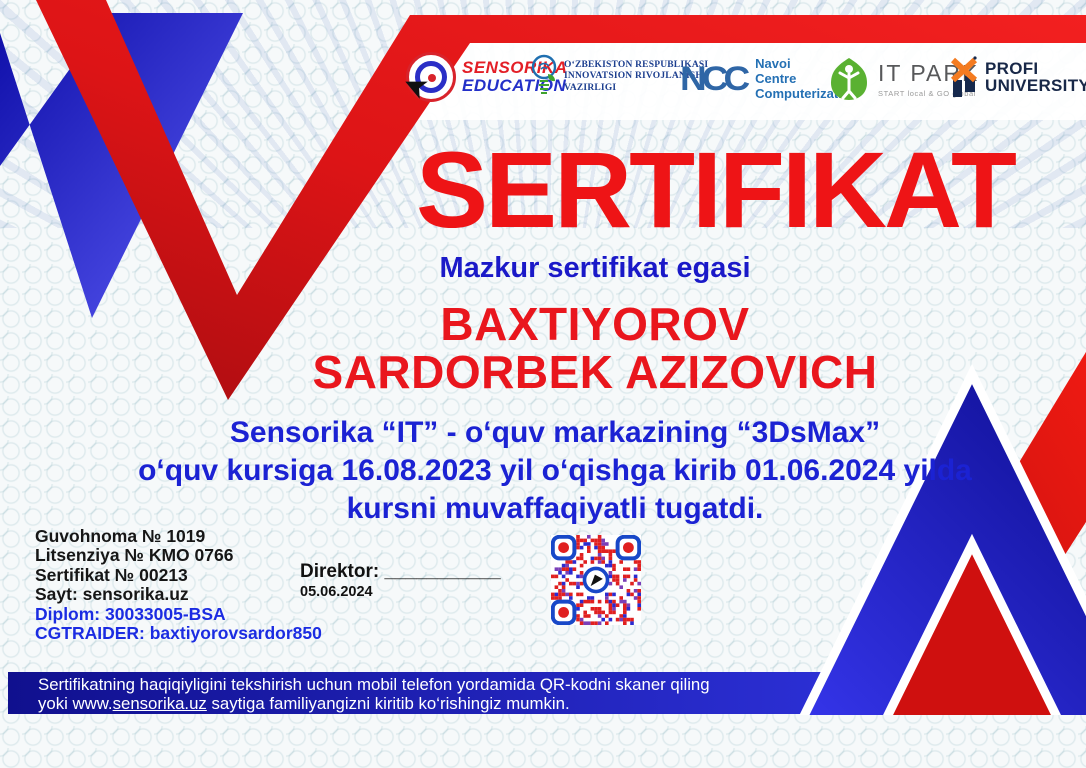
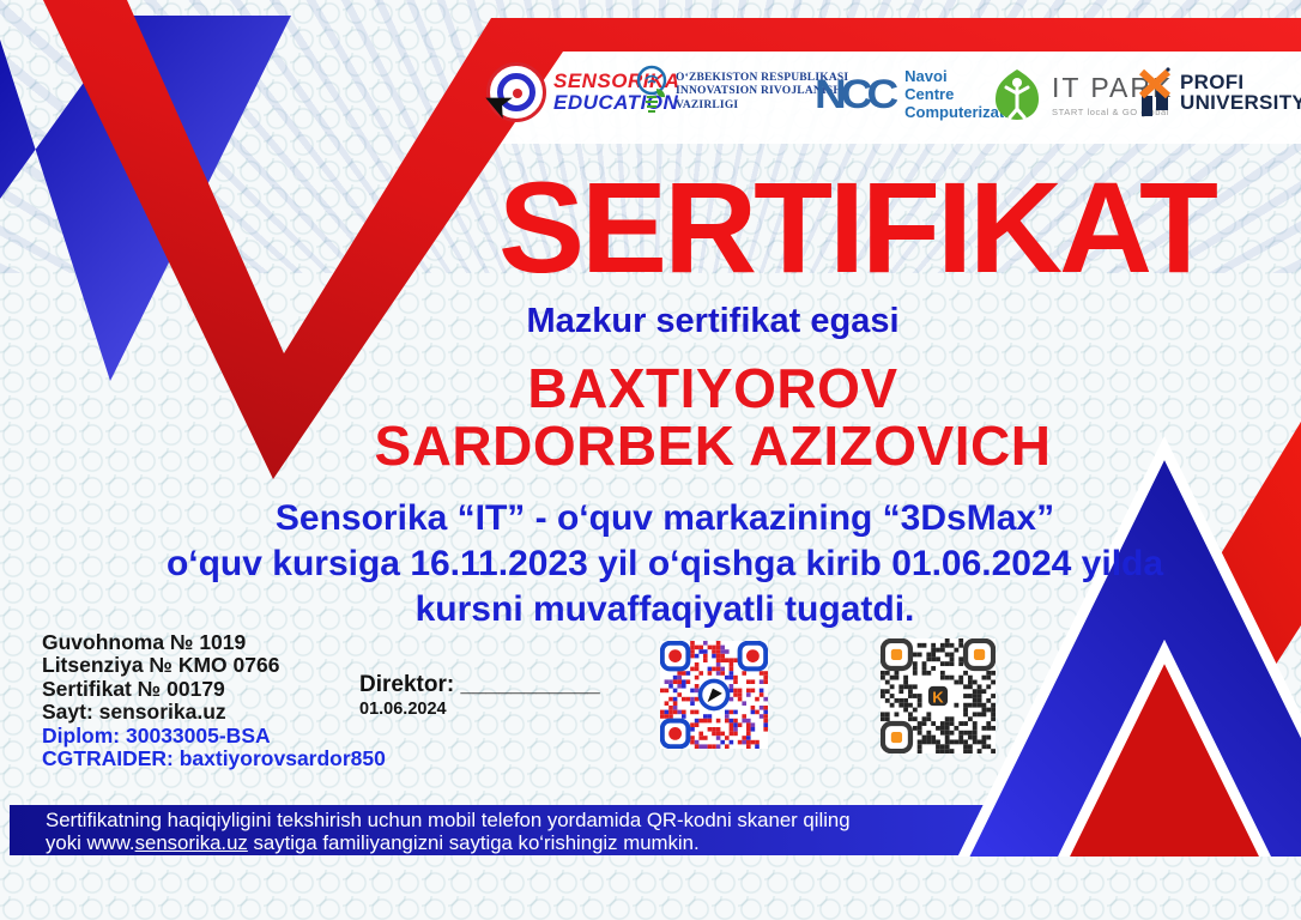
  SENSORIKA
  EDUCATIN
  O‘ZBEKISTON RESPUBLIKASI
  INNOVATSION RIVOJLANISH
  VAZIRLIGI
  NCC
  Navoi
  Centre
  Computeriza
  IT PAR
  START local & GObal
  PROFI
  UNIVERSITY
  SERTIFIKAT
  Mazkur sertifikat egasi
  BAXTIYOROV
  SARDORBEK AZIZOVICH
  Sensorika “IT” - o‘quv markazining “3DsMax”
- o‘quv kursiga 16.08.2023 yil o‘qishga kirib 01.06.2024 yilda
+ o‘quv kursiga 16.11.2023 yil o‘qishga kirib 01.06.2024 yilda
  kursni muvaffaqiyatli tugatdi.
  Guvohnoma № 1019
  Litsenziya № KMO 0766
- Sertifikat № 00213
+ Sertifikat № 00179
  Sayt: sensorika.uz
  Diplom: 30033005-BSA
  CGTRAIDER: baxtiyorovsardor850
  Direktor: ___________
- 05.06.2024
+ 01.06.2024
+ K
  Sertifikatning haqiqiyligini tekshirish uchun mobil telefon yordamida QR-kodni skaner qiling
- yoki www.sensorika.uz saytiga familiyangizni kiritib ko‘rishingiz mumkin.
+ yoki www.sensorika.uz saytiga familiyangizni saytiga ko‘rishingiz mumkin.
